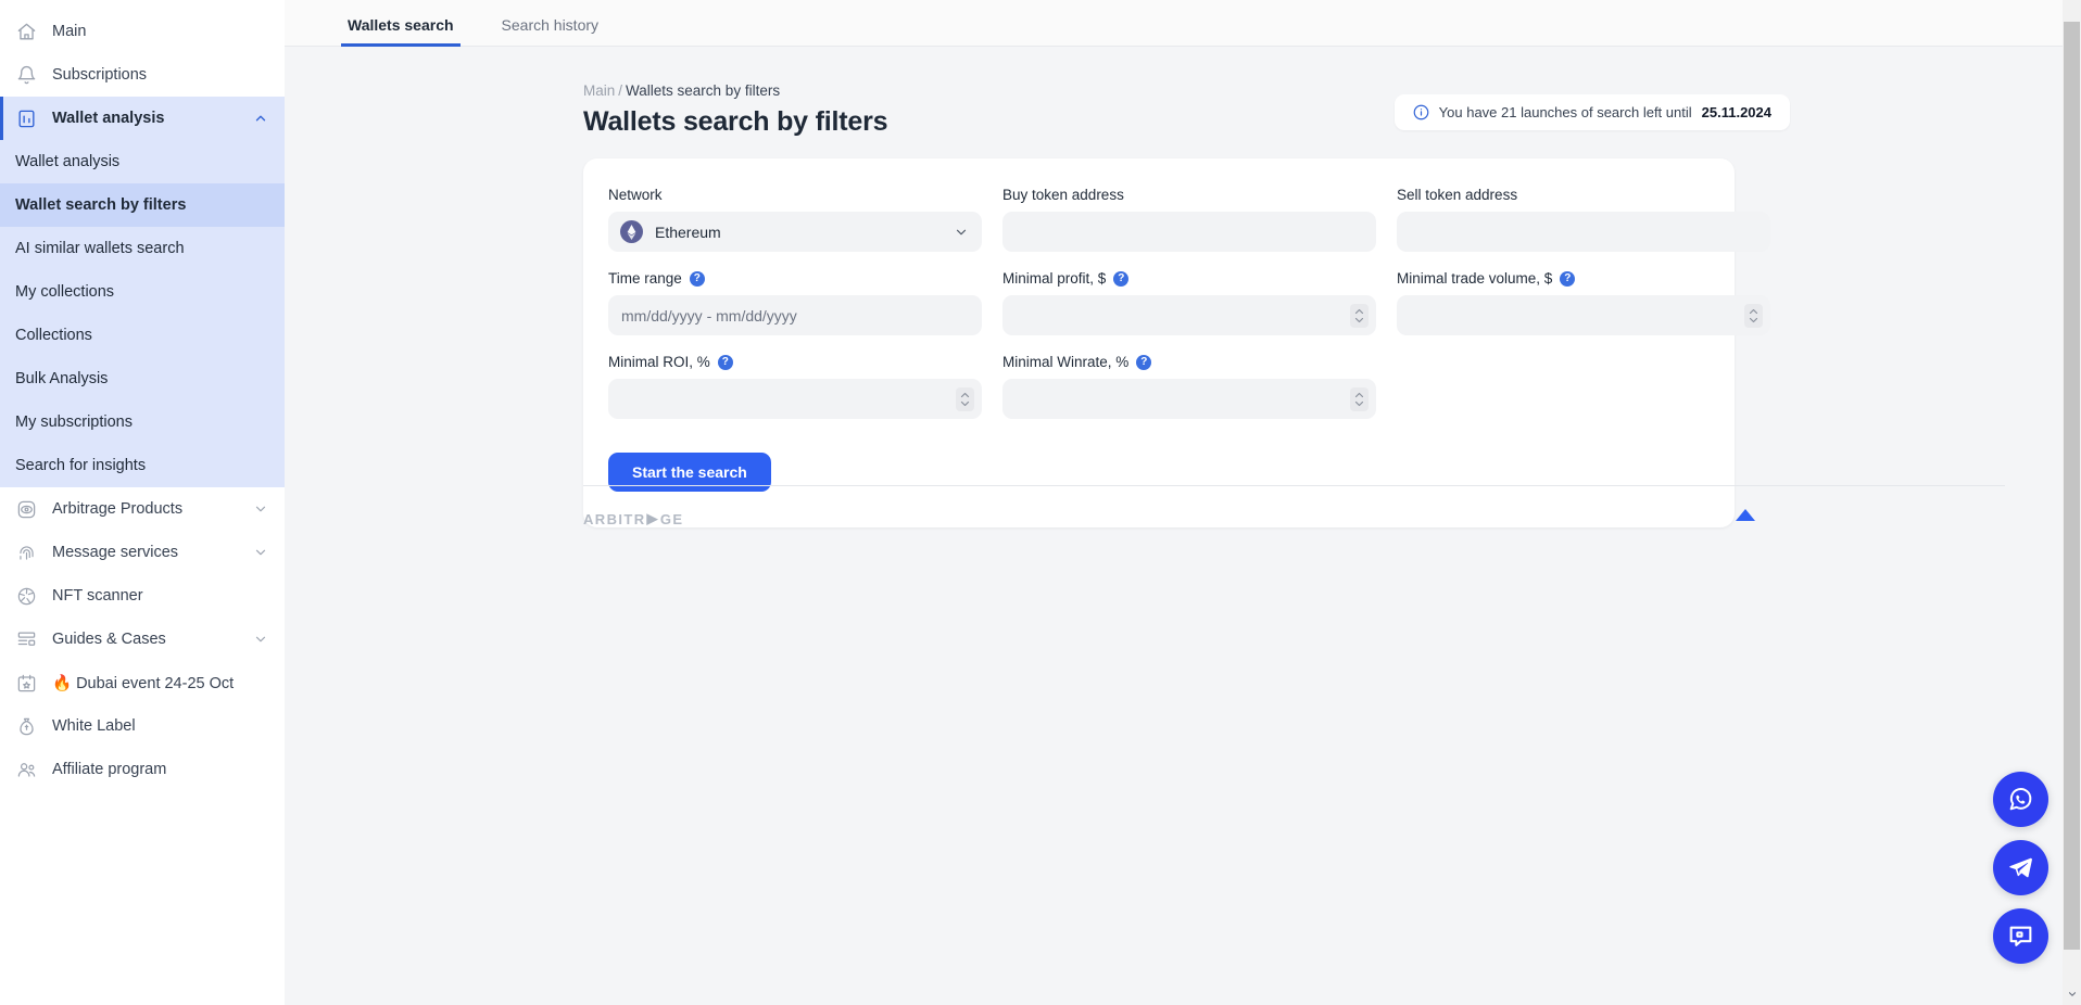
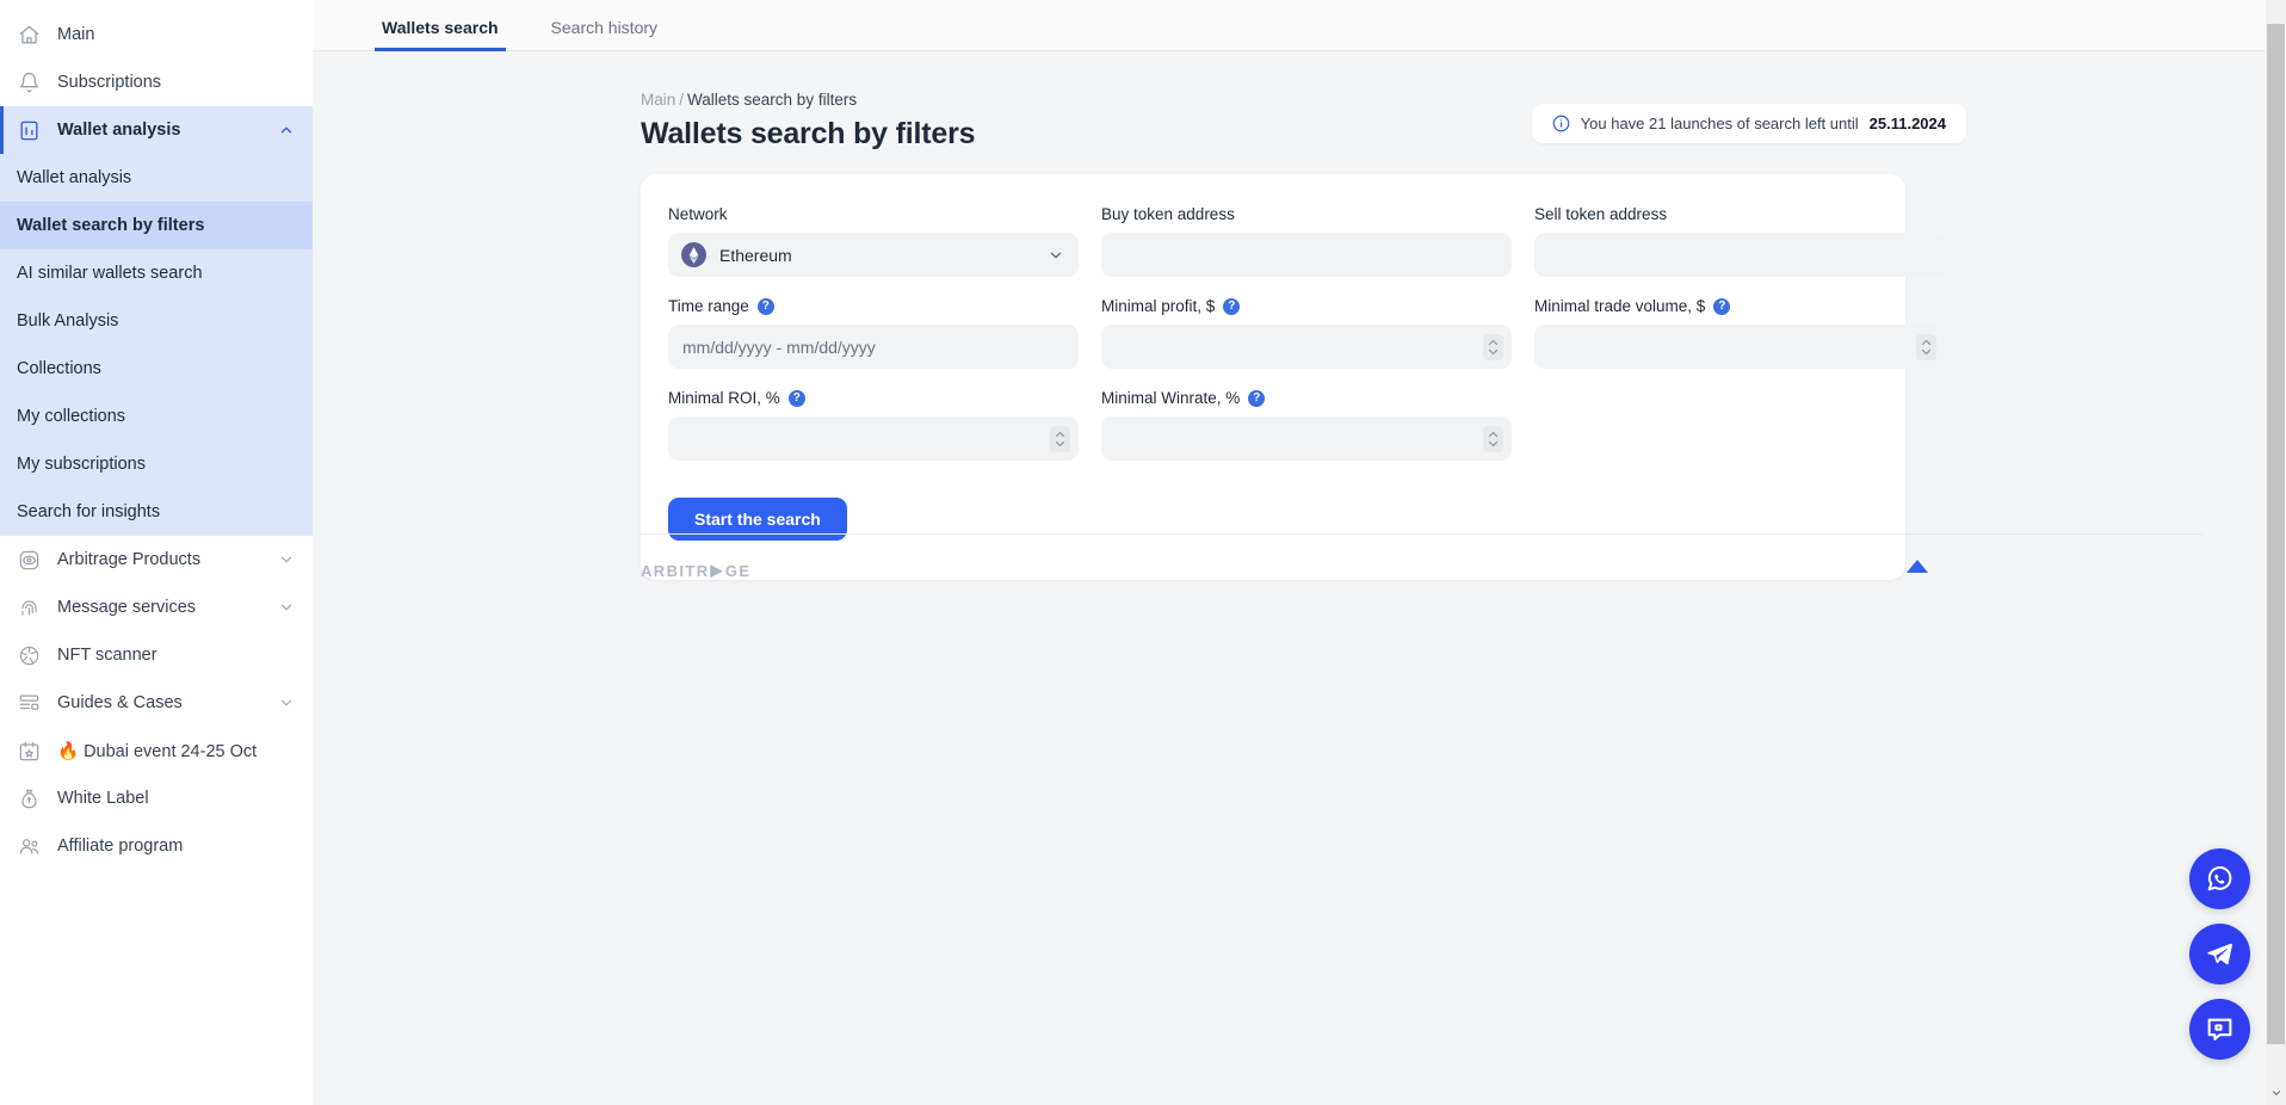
  Main
  Subscriptions
  Wallet analysis
  Wallet analysis
  Wallet search by filters
  AI similar wallets search
- My collections
+ Bulk Analysis
  Collections
- Bulk Analysis
+ My collections
  My subscriptions
  Search for insights
  Arbitrage Products
  Message services
  NFT scanner
  Guides & Cases
  🔥 Dubai event 24-25 Oct
  White Label
  Affiliate program
  Wallets search
  Search history
  Main / Wallets search by filters
  Wallets search by filters
  You have 21 launches of search left until
  25.11.2024
  Network
  Ethereum
  Buy token address
  Sell token address
  Time range
  ?
  mm/dd/yyyy - mm/dd/yyyy
  Minimal profit, $
  ?
  Minimal trade volume, $
  ?
  Minimal ROI, %
  ?
  Minimal Winrate, %
  ?
  Start the search
  ARBITR
  ▶
  GE
